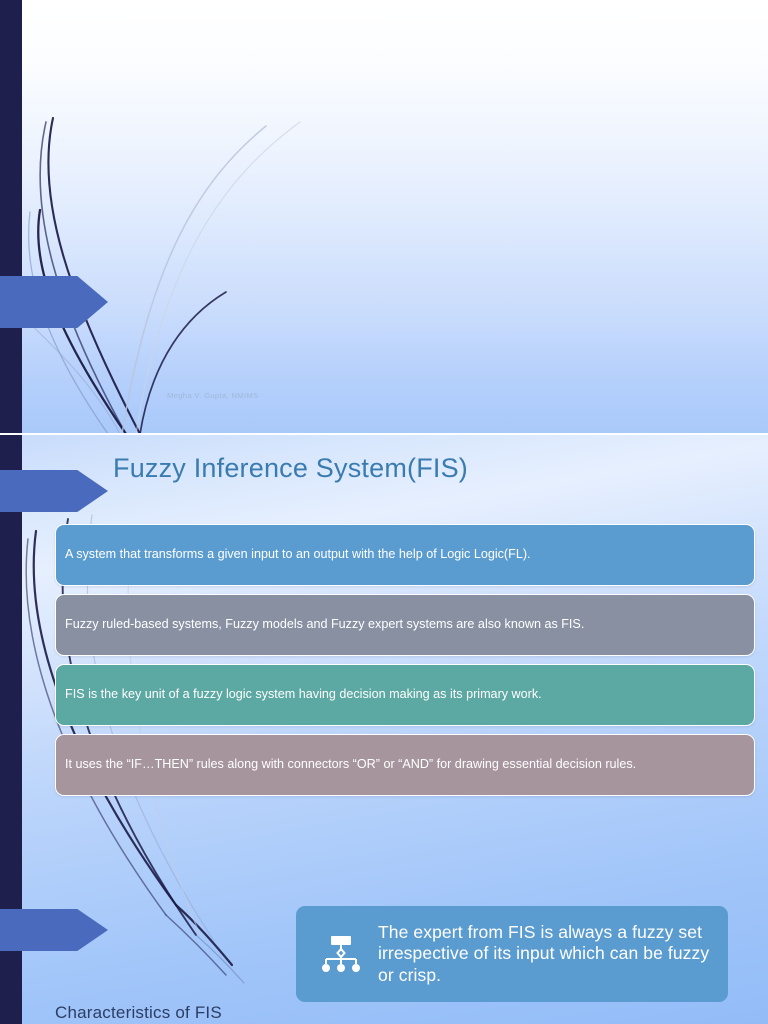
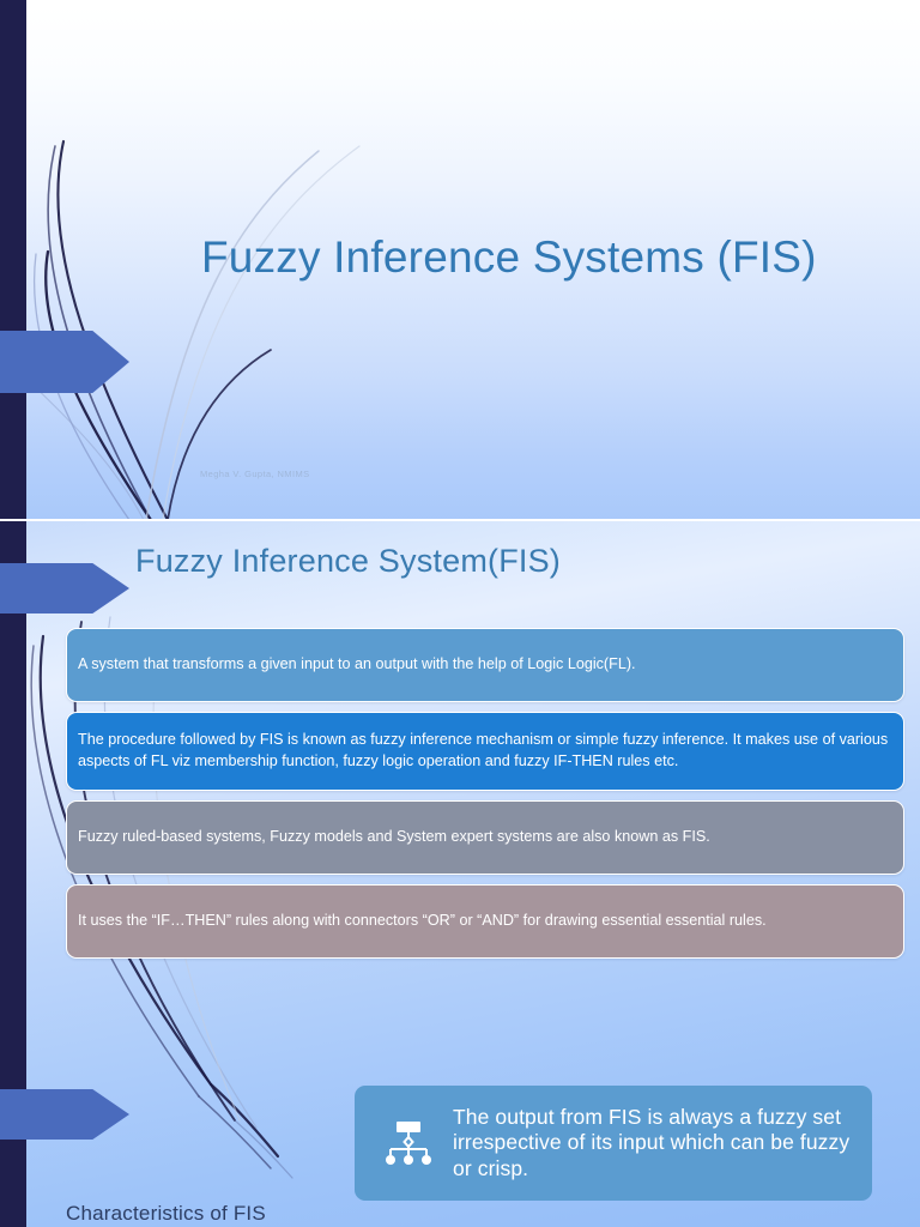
+ Fuzzy Inference Systems (FIS)
  Megha V. Gupta, NMIMS
  Fuzzy Inference System(FIS)
  A system that transforms a given input to an output with the help of Logic Logic(FL).
+ The procedure followed by FIS is known as fuzzy inference mechanism or simple fuzzy inference. It makes use of various aspects of FL viz membership function, fuzzy logic operation and fuzzy IF-THEN rules etc.
- Fuzzy ruled-based systems, Fuzzy models and Fuzzy expert systems are also known as FIS.
+ Fuzzy ruled-based systems, Fuzzy models and System expert systems are also known as FIS.
- FIS is the key unit of a fuzzy logic system having decision making as its primary work.
- It uses the “IF…THEN” rules along with connectors “OR” or “AND” for drawing essential decision rules.
+ It uses the “IF…THEN” rules along with connectors “OR” or “AND” for drawing essential essential rules.
- The expert from FIS is always a fuzzy set irrespective of its input which can be fuzzy or crisp.
+ The output from FIS is always a fuzzy set irrespective of its input which can be fuzzy or crisp.
  Characteristics of FIS
